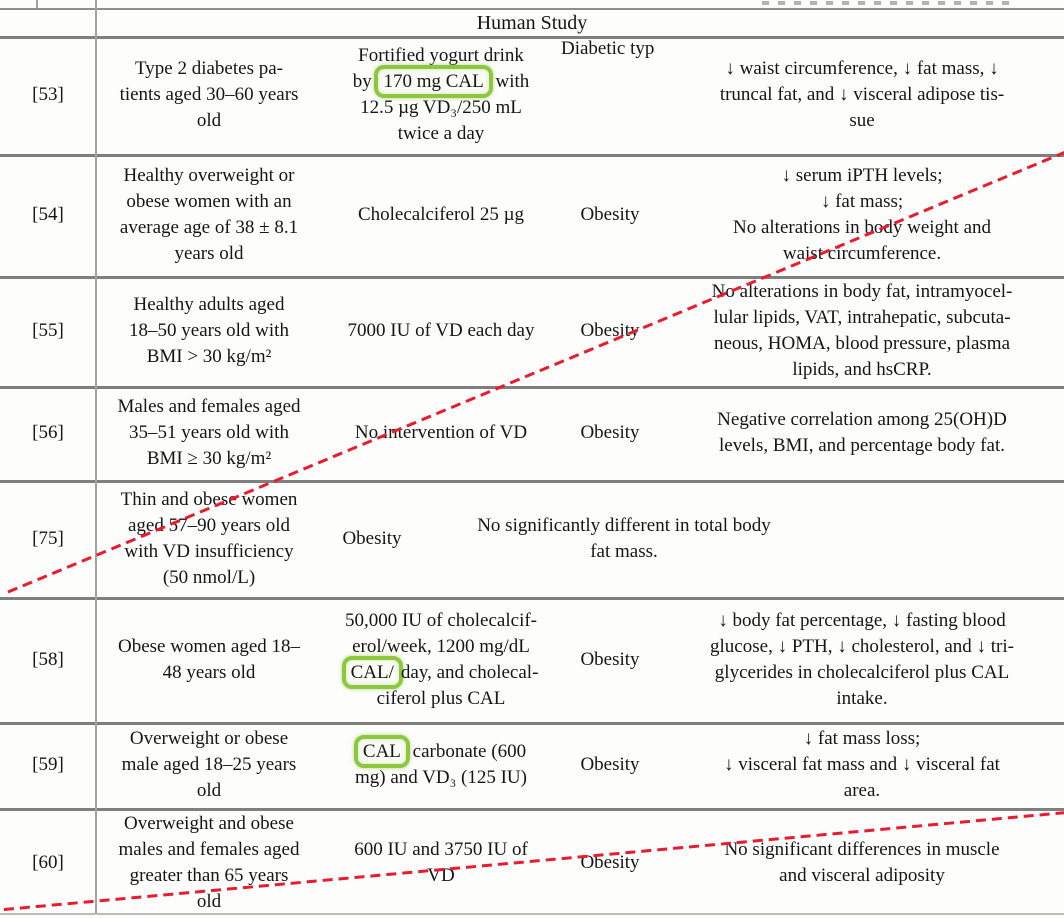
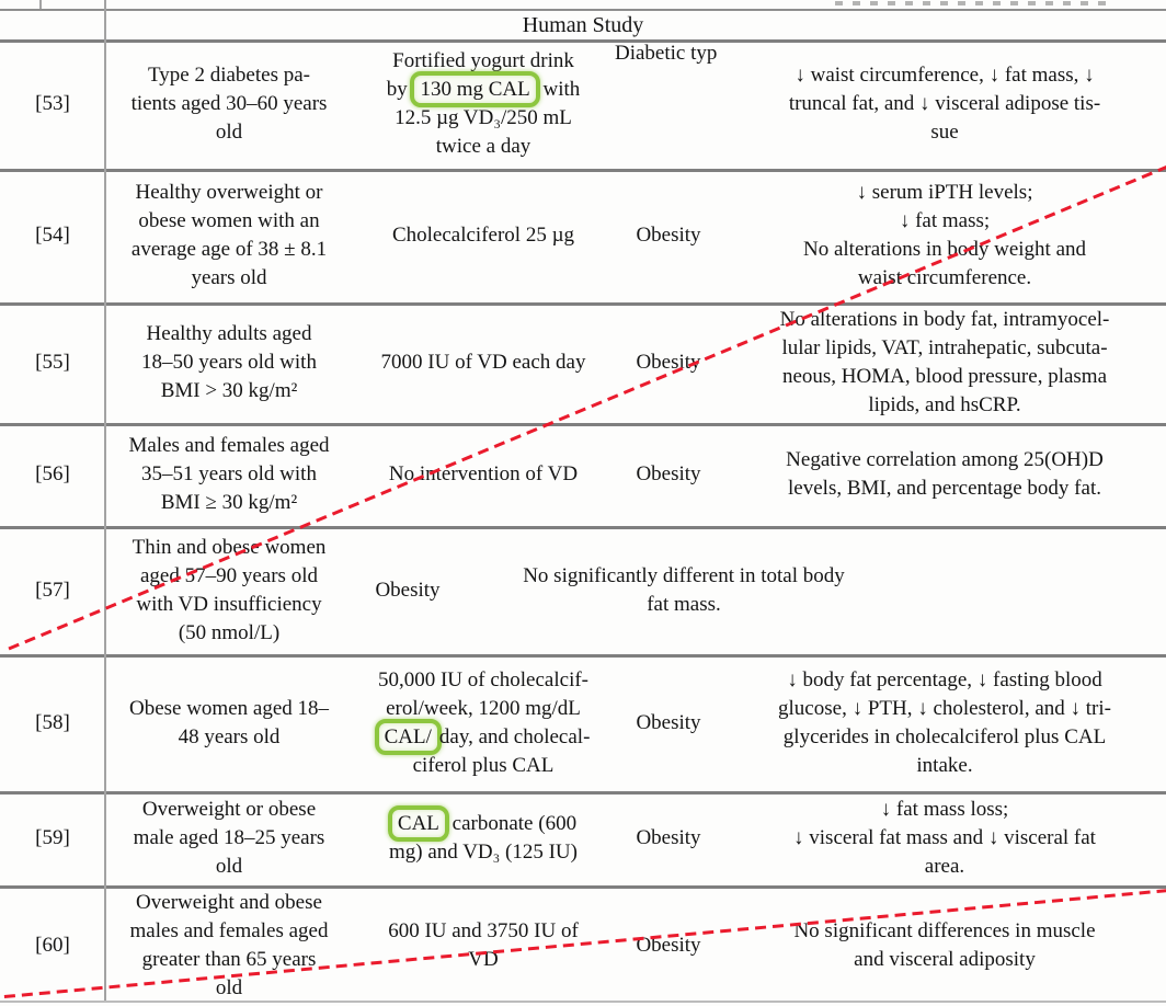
  Human Study
  [53]
  Type 2 diabetes pa-
  tients aged 30–60 years
  old
  Fortified yogurt drink
- by 170 mg CAL with
+ by 130 mg CAL with
  12.5 µg VD₃/250 mL
  twice a day
  Diabetic typ
  ↓ waist circumference, ↓ fat mass, ↓
  truncal fat, and ↓ visceral adipose tis-
  sue
  [54]
  Healthy overweight or
  obese women with an
  average age of 38 ± 8.1
  years old
  Cholecalciferol 25 µg
  Obesity
  ↓ serum iPTH levels;
  ↓ fat mass;
  No alterations in body weight and
  wais circumference.
  [55]
  Healthy adults aged
  18–50 years old with
  BMI > 30 kg/m²
  7000 IU of VD each day
  Obesit
  No alterations in body fat, intramyocel-
  lular lipids, VAT, intrahepatic, subcuta-
  neous, HOMA, blood pressure, plasma
  lipids, and hsCRP.
  [56]
  Males and females aged
  35–51 years old with
  BMI ≥ 30 kg/m²
  No itervention of VD
  Obesity
  Negative correlation among 25(OH)D
  levels, BMI, and percentage body fat.
- [75]
+ [57]
  Thin and obes women
  aged 57–90 years old
  with VD insufficiency
  (50 nmol/L)
  Obesity
  No significantly different in total body
  fat mass.
  [58]
  Obese women aged 18–
  48 years old
  50,000 IU of cholecalcif-
  erol/week, 1200 mg/dL
  CAL/ day, and cholecal-
  ciferol plus CAL
  Obesity
  ↓ body fat percentage, ↓ fasting blood
  glucose, ↓ PTH, ↓ cholesterol, and ↓ tri-
  glycerides in cholecalciferol plus CAL
  intake.
  [59]
  Overweight or obese
  male aged 18–25 years
  old
  CAL carbonate (600
  mg) and VD₃ (125 IU)
  Obesity
  ↓ fat mass loss;
  ↓ visceral fat mass and ↓ visceral fat
  area.
  [60]
  Overweight and obese
  males and females aged
  greater than 65 years
  old
  600 IU and 3750 IU of
  VD
  Obesity
  No significant differences in muscle
  and visceral adiposity
